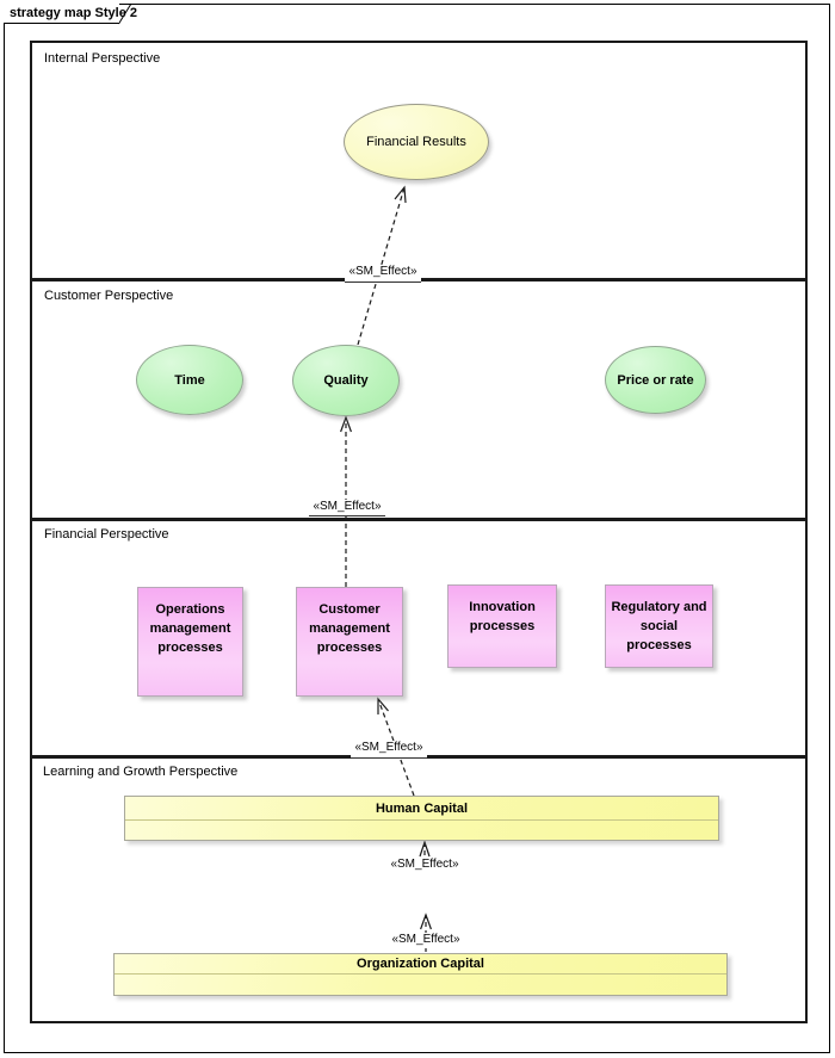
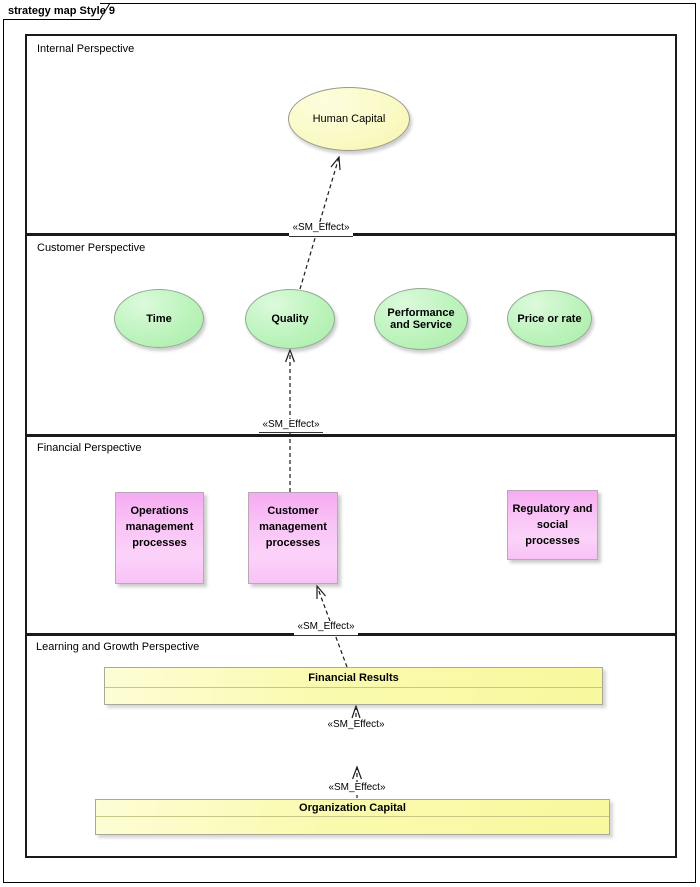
- strategy map Style 2
+ strategy map Style 9
  Internal Perspective
  Customer Perspective
  Financial Perspective
  Learning and Growth Perspective
- Financial Results
+ Human Capital
  Time
  Quality
+ Performance and Service
  Price or rate
  Operations management processes
  Customer management processes
- Innovation processes
  Regulatory and social processes
- Human Capital
+ Financial Results
  Organization Capital
  «SM_Effect»
  «SM_Effect»
  «SM_Effect»
  «SM_Effect»
  «SM_Effect»
